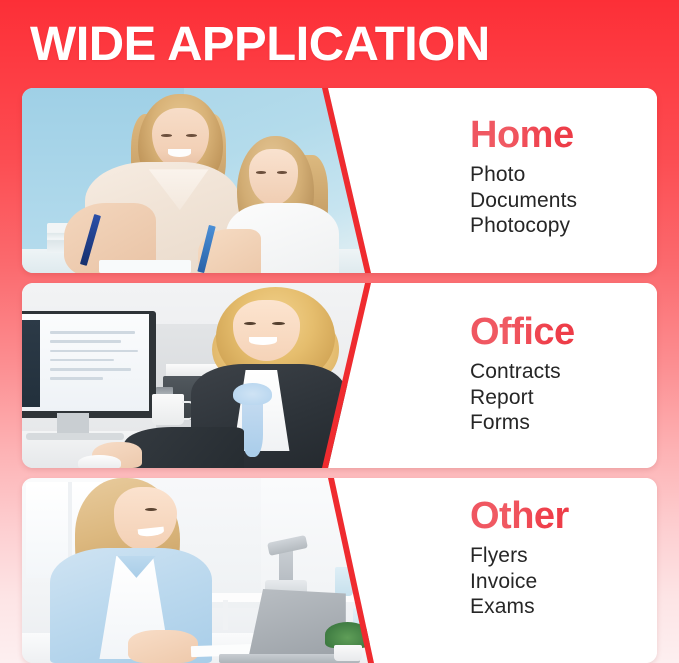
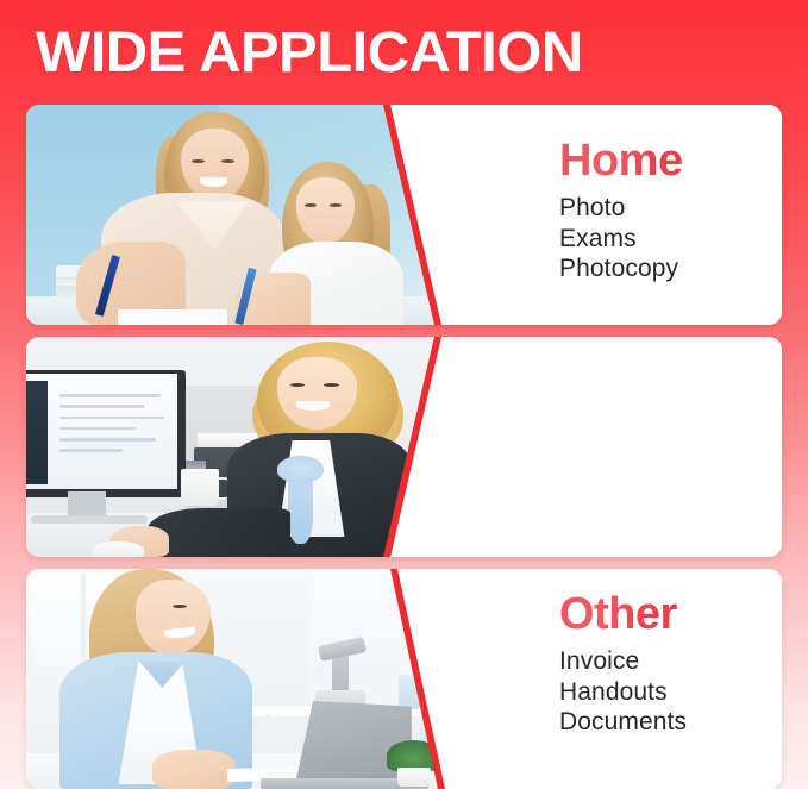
  WIDE APPLICATION
  Home
  Photo
- Documents
+ Exams
  Photocopy
- Office
- Contracts
- Report
- Forms
  Other
- Flyers
  Invoice
+ Handouts
- Exams
+ Documents
